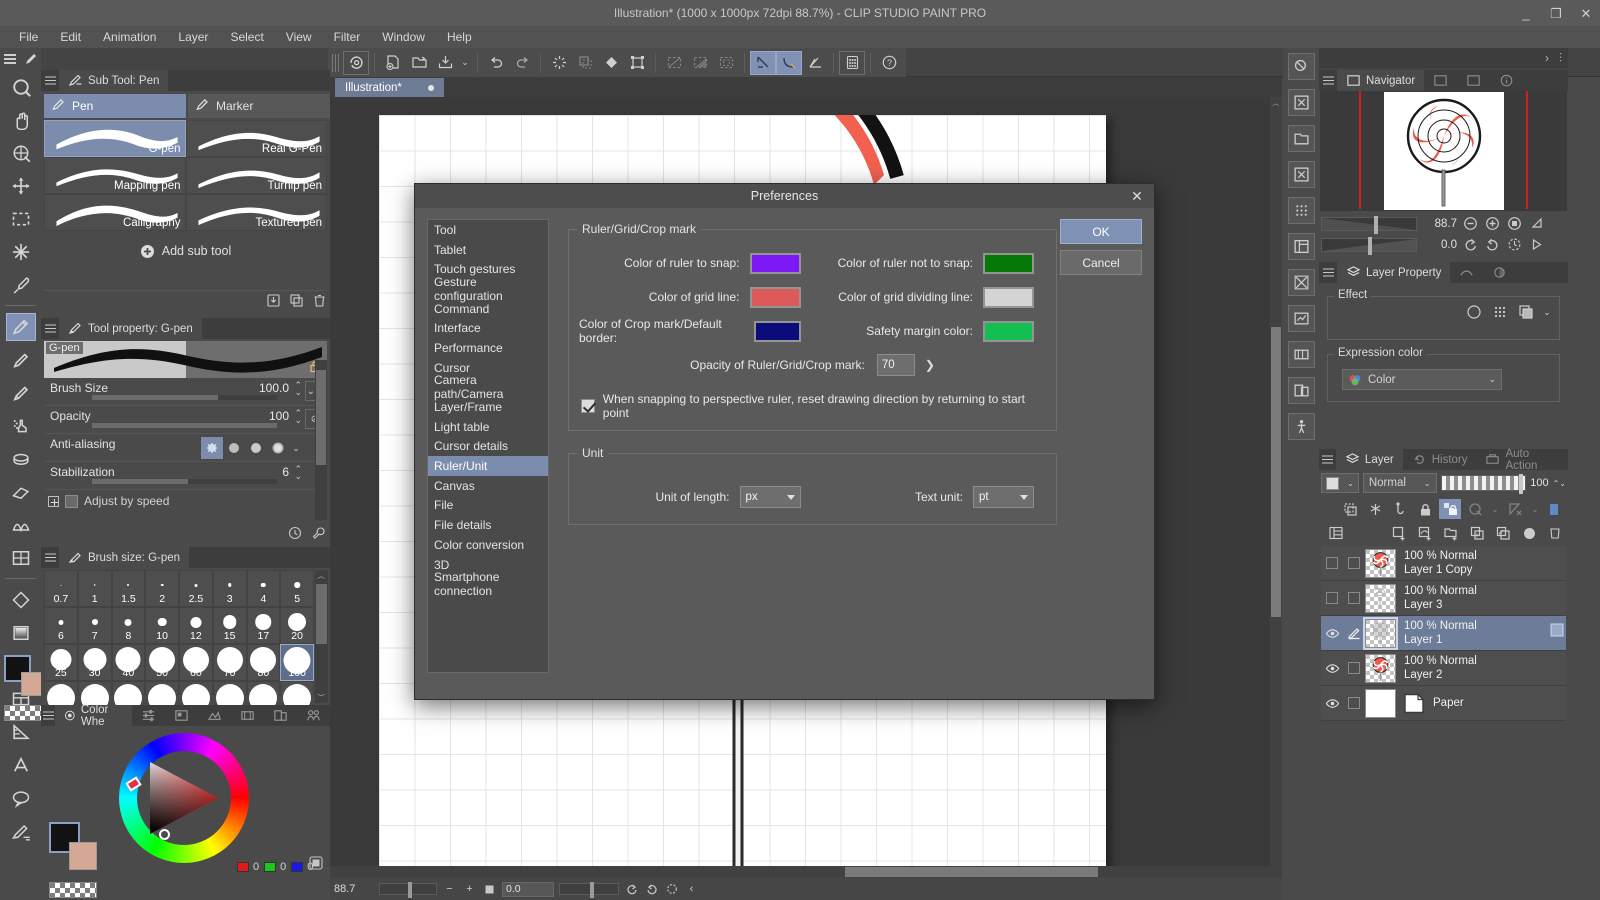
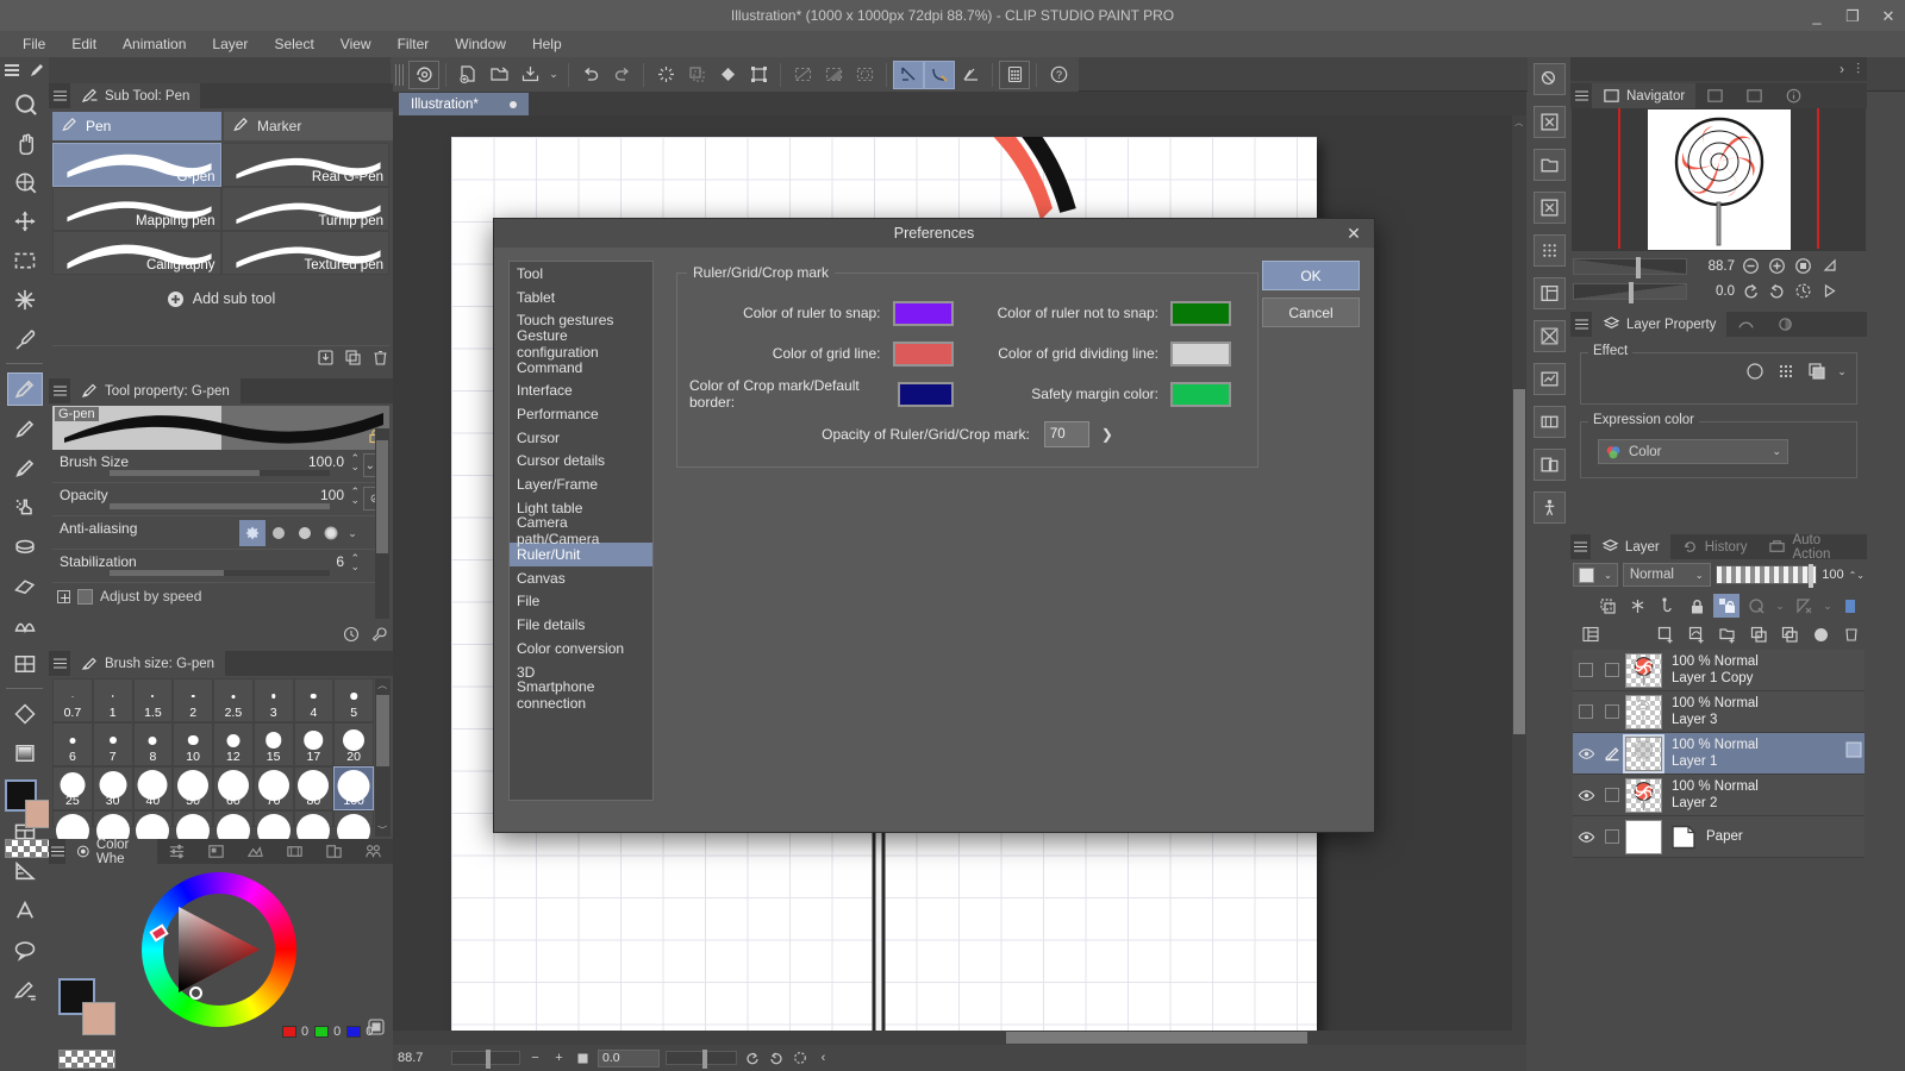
  Illustration* (1000 x 1000px 72dpi 88.7%) - CLIP STUDIO PAINT PRO
  _
  ❐
  ✕
  File
  Edit
  Animation
  Layer
  Select
  View
  Filter
  Window
  Help
  ⌄
  ?
  Sub Tool: Pen
  Pen
  Marker
  G-pen
  Real G-Pen
  Mapping pen
  Turnip pen
  Calligraphy
  Textured pen
  Add sub tool
  Tool property: G-pen
  G-pen
  Brush Size
  100.0
  ⌃
  ⌄
  Opacity
  100
  ⌃
  ⌄
  Anti-aliasing
  ⌄
  Stabilization
  6
  ⌃
  ⌄
  Adjust by speed
  Brush size: G-pen
  0.7
  1
  1.5
  2
  2.5
  3
  4
  5
  6
  7
  8
  10
  12
  15
  17
  20
  25
  30
  40
  50
  60
  70
  80
  100
  ︿
  ﹀
  Color Whe
  0
  0
  Illustration*
  ︿
  88.7
  −
  +
  0.0
  ‹
  ›
  ⫶
  Navigator
  88.7
  0.0
  Layer Property
  Effect
  ⌄
  Expression color
  Color
  ⌄
  Layer
  History
  Auto Action
  ⌄
  Normal
  ⌄
  100
  ⌃⌄
  ⌄
  ⌄
  100 % Normal
  Layer 1 Copy
  100 % Normal
  Layer 3
  100 % Normal
  Layer 1
  100 % Normal
  Layer 2
  Paper
  Preferences
  ✕
  Tool
  Tablet
  Touch gestures
  Gesture configuration
  Command
  Interface
  Performance
  Cursor
- Camera path/Camera
+ Cursor details
  Layer/Frame
  Light table
- Cursor details
+ Camera path/Camera
  Ruler/Unit
  Canvas
  File
  File details
  Color conversion
  3D
  Smartphone connection
  Ruler/Grid/Crop mark
  Color of ruler to snap:
  Color of ruler not to snap:
  Color of grid line:
  Color of grid dividing line:
  Color of Crop mark/Default border:
  Safety margin color:
  Opacity of Ruler/Grid/Crop mark:
  70
  ❯
- When snapping to perspective ruler, reset drawing direction by returning to start point
- Unit
- Unit of length:
- px
- Text unit:
- pt
  OK
  Cancel
